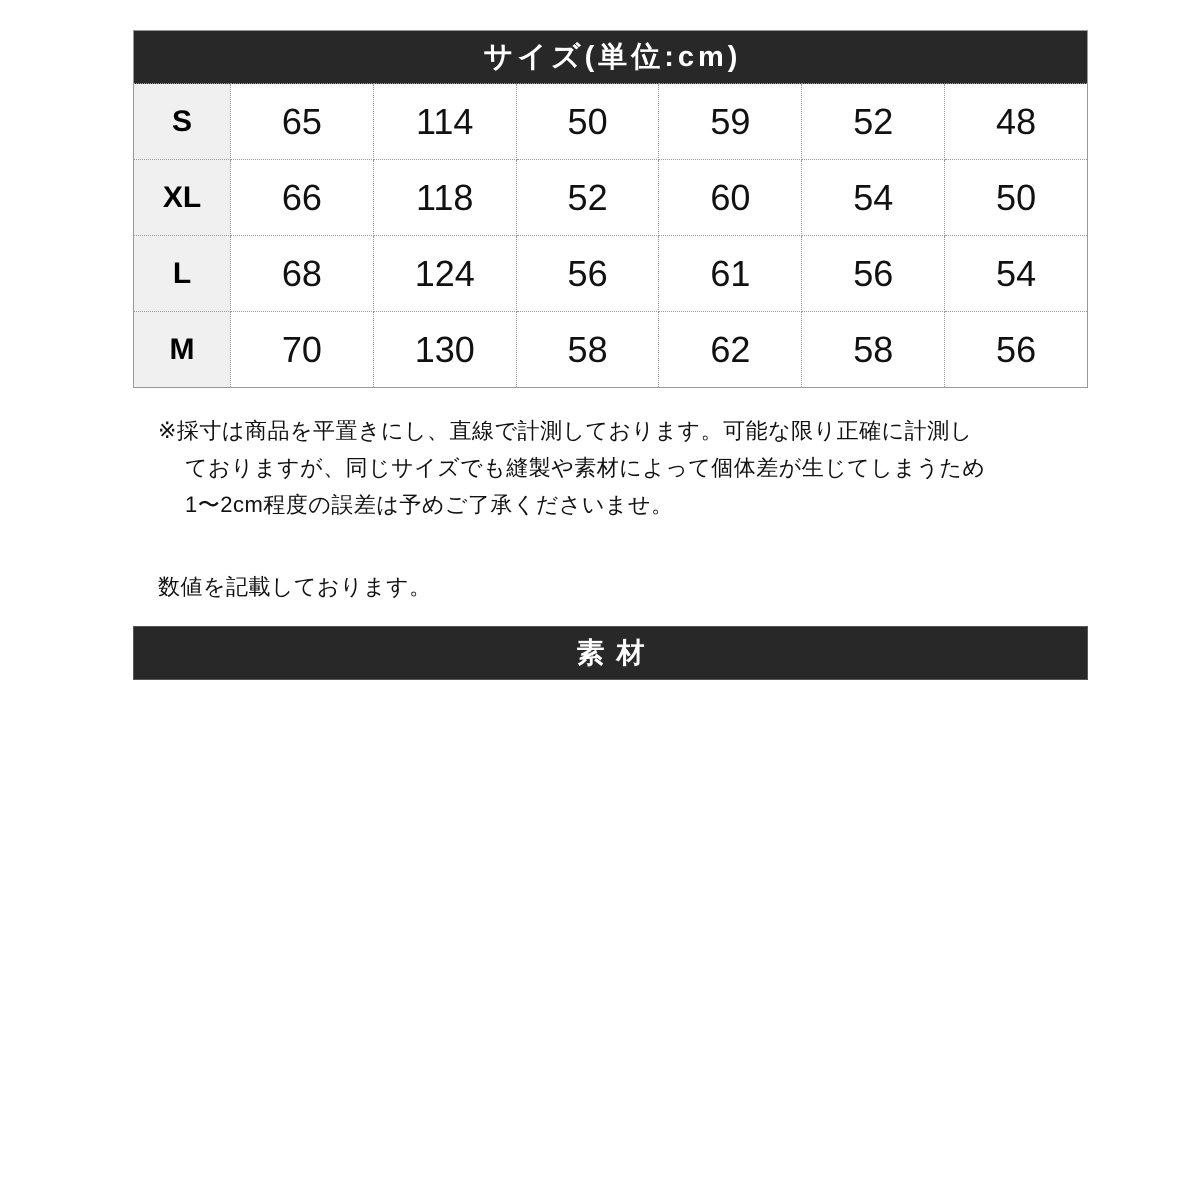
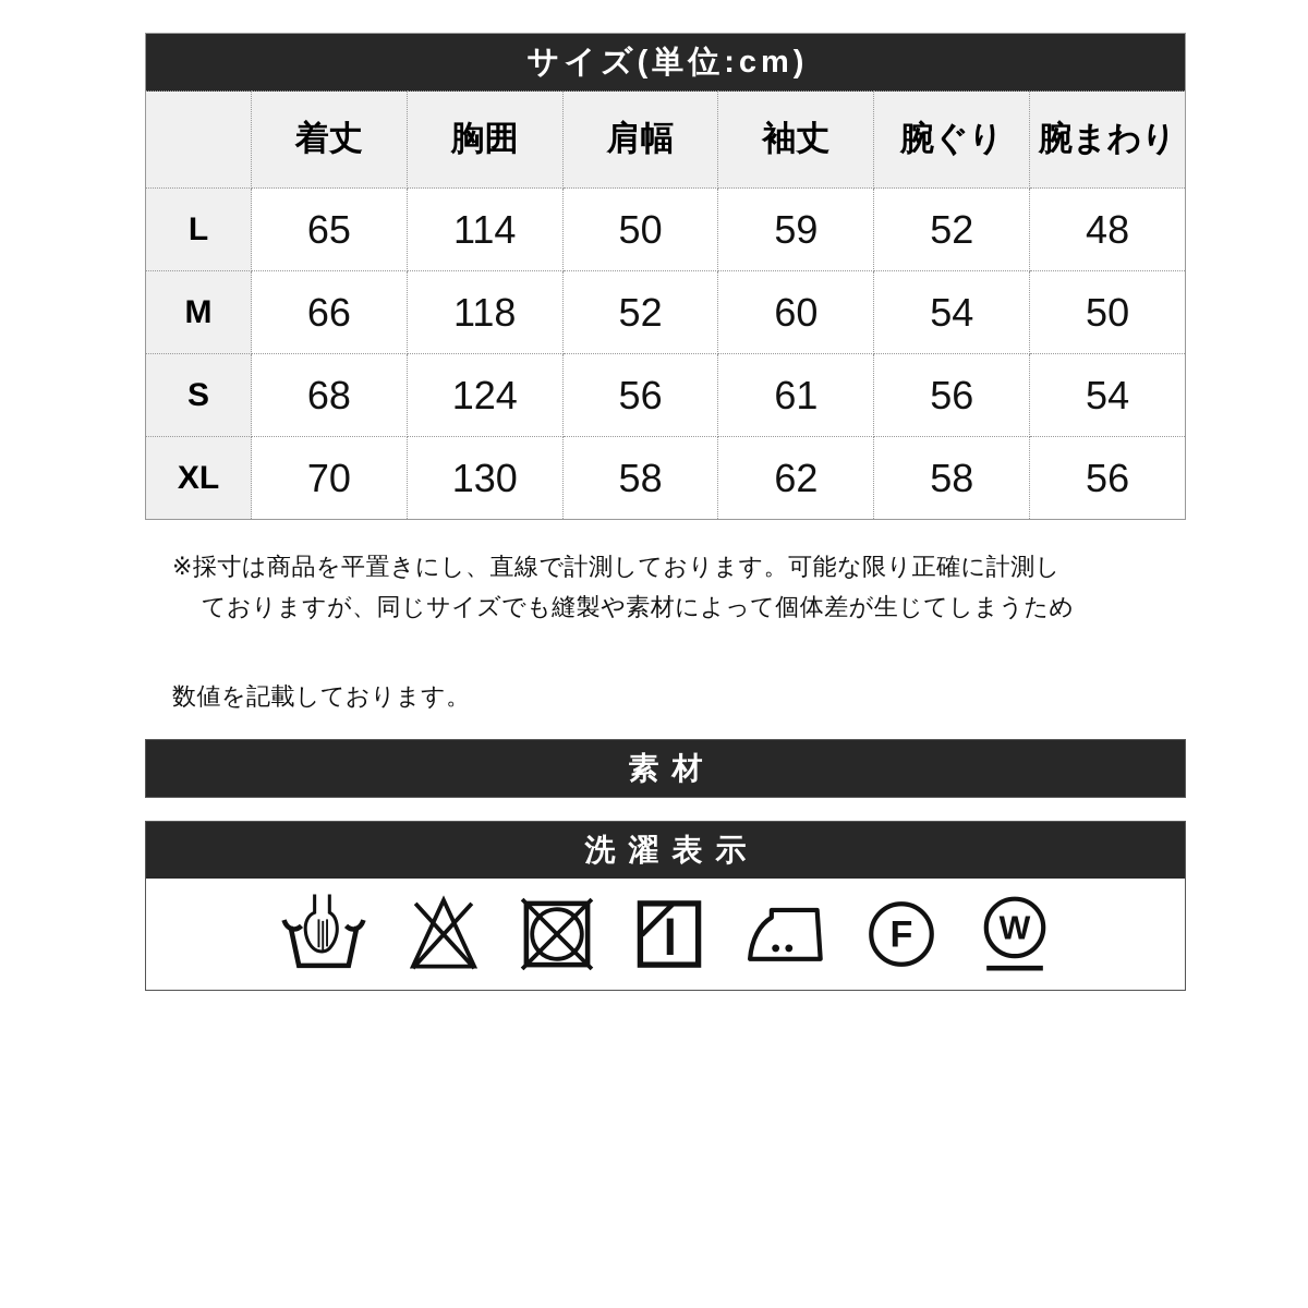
  サイズ(単位:cm)
+ 	着丈	胸囲	肩幅	袖丈	腕ぐり	腕まわり
- S	65	114	50	59	52	48
+ L	65	114	50	59	52	48
- XL	66	118	52	60	54	50
+ M	66	118	52	60	54	50
- L	68	124	56	61	56	54
+ S	68	124	56	61	56	54
- M	70	130	58	62	58	56
+ XL	70	130	58	62	58	56
  ※採寸は商品を平置きにし、直線で計測しております。可能な限り正確に計測し
  ておりますが、同じサイズでも縫製や素材によって個体差が生じてしまうため
- 1〜2cm程度の誤差は予めご了承くださいませ。
  数値を記載しております。
  素材
+ 洗濯表示
+ F
+ W
